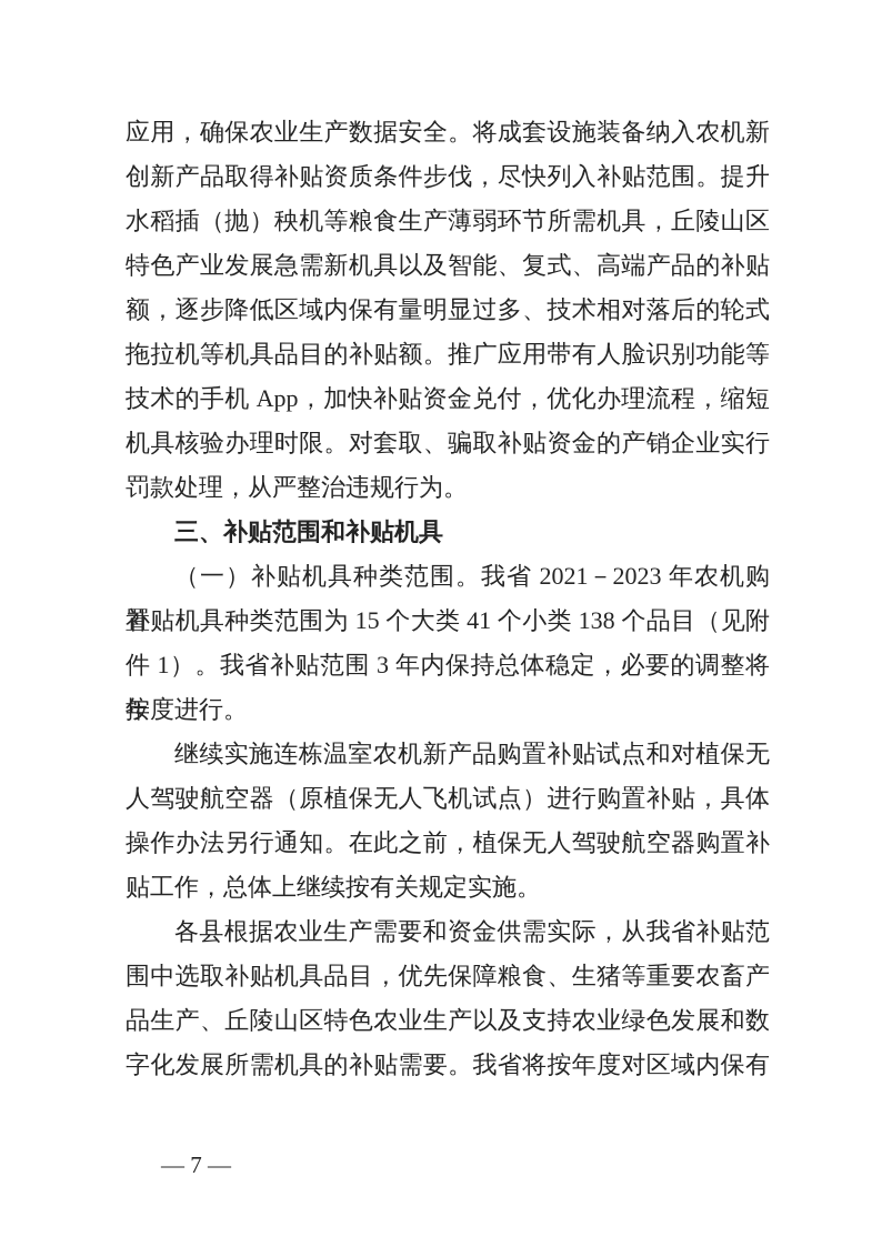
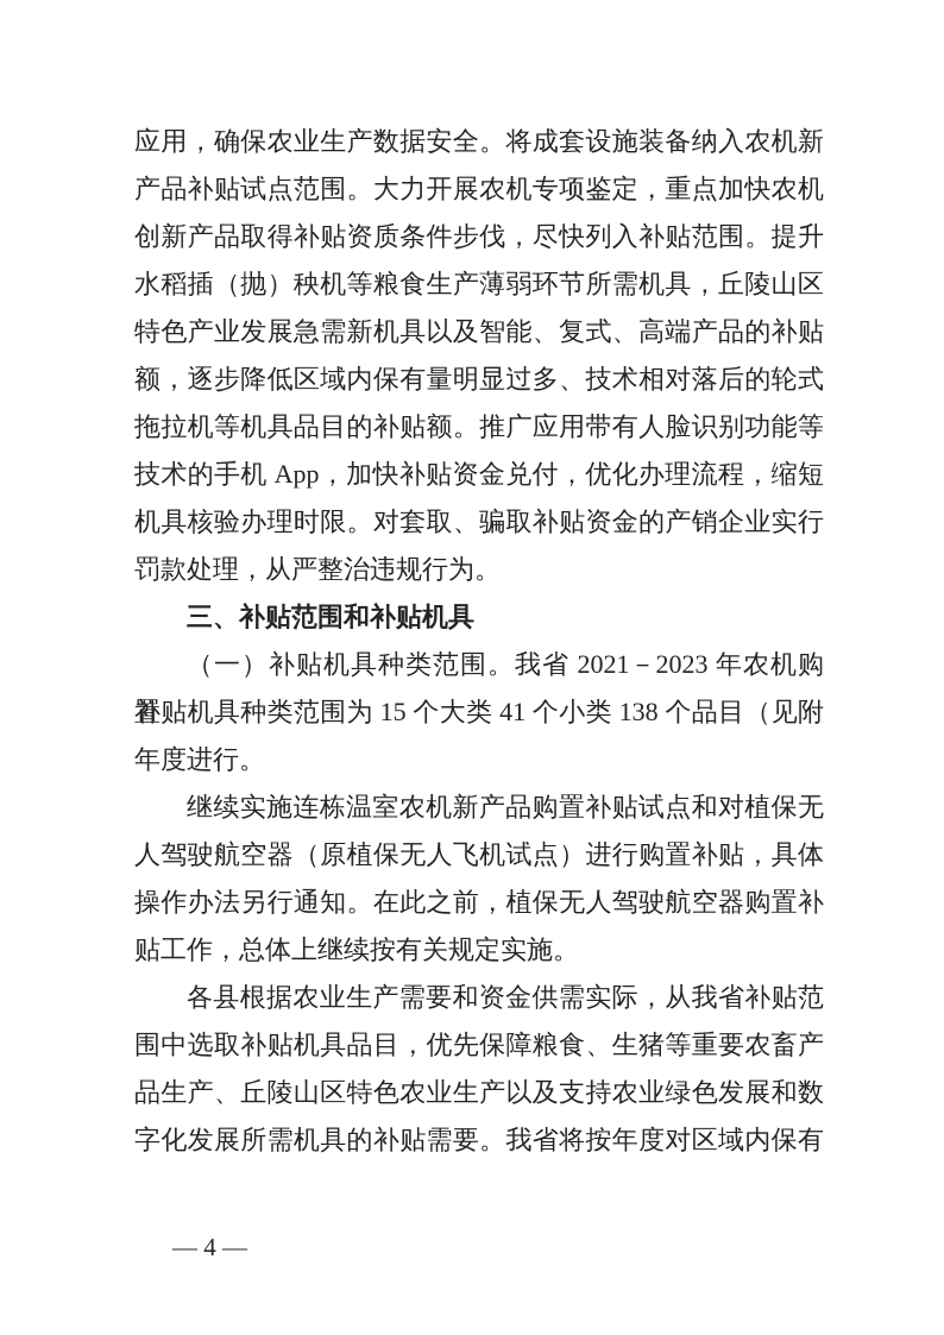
  应用，确保农业生产数据安全。将成套设施装备纳入农机新
+ 产品补贴试点范围。大力开展农机专项鉴定，重点加快农机
  创新产品取得补贴资质条件步伐，尽快列入补贴范围。提升
  水稻插（抛）秧机等粮食生产薄弱环节所需机具，丘陵山区
  特色产业发展急需新机具以及智能、复式、高端产品的补贴
  额，逐步降低区域内保有量明显过多、技术相对落后的轮式
  拖拉机等机具品目的补贴额。推广应用带有人脸识别功能等
  技术的手机 App，加快补贴资金兑付，优化办理流程，缩短
  机具核验办理时限。对套取、骗取补贴资金的产销企业实行
  罚款处理，从严整治违规行为。
  三、补贴范围和补贴机具
  （一）补贴机具种类范围。我省 2021－2023 年农机购置
  补贴机具种类范围为 15 个大类 41 个小类 138 个品目（见附
- 件 1）。我省补贴范围 3 年内保持总体稳定，必要的调整将按
  年度进行。
  继续实施连栋温室农机新产品购置补贴试点和对植保无
  人驾驶航空器（原植保无人飞机试点）进行购置补贴，具体
  操作办法另行通知。在此之前，植保无人驾驶航空器购置补
  贴工作，总体上继续按有关规定实施。
  各县根据农业生产需要和资金供需实际，从我省补贴范
  围中选取补贴机具品目，优先保障粮食、生猪等重要农畜产
  品生产、丘陵山区特色农业生产以及支持农业绿色发展和数
  字化发展所需机具的补贴需要。我省将按年度对区域内保有
- — 7 —
+ — 4 —
